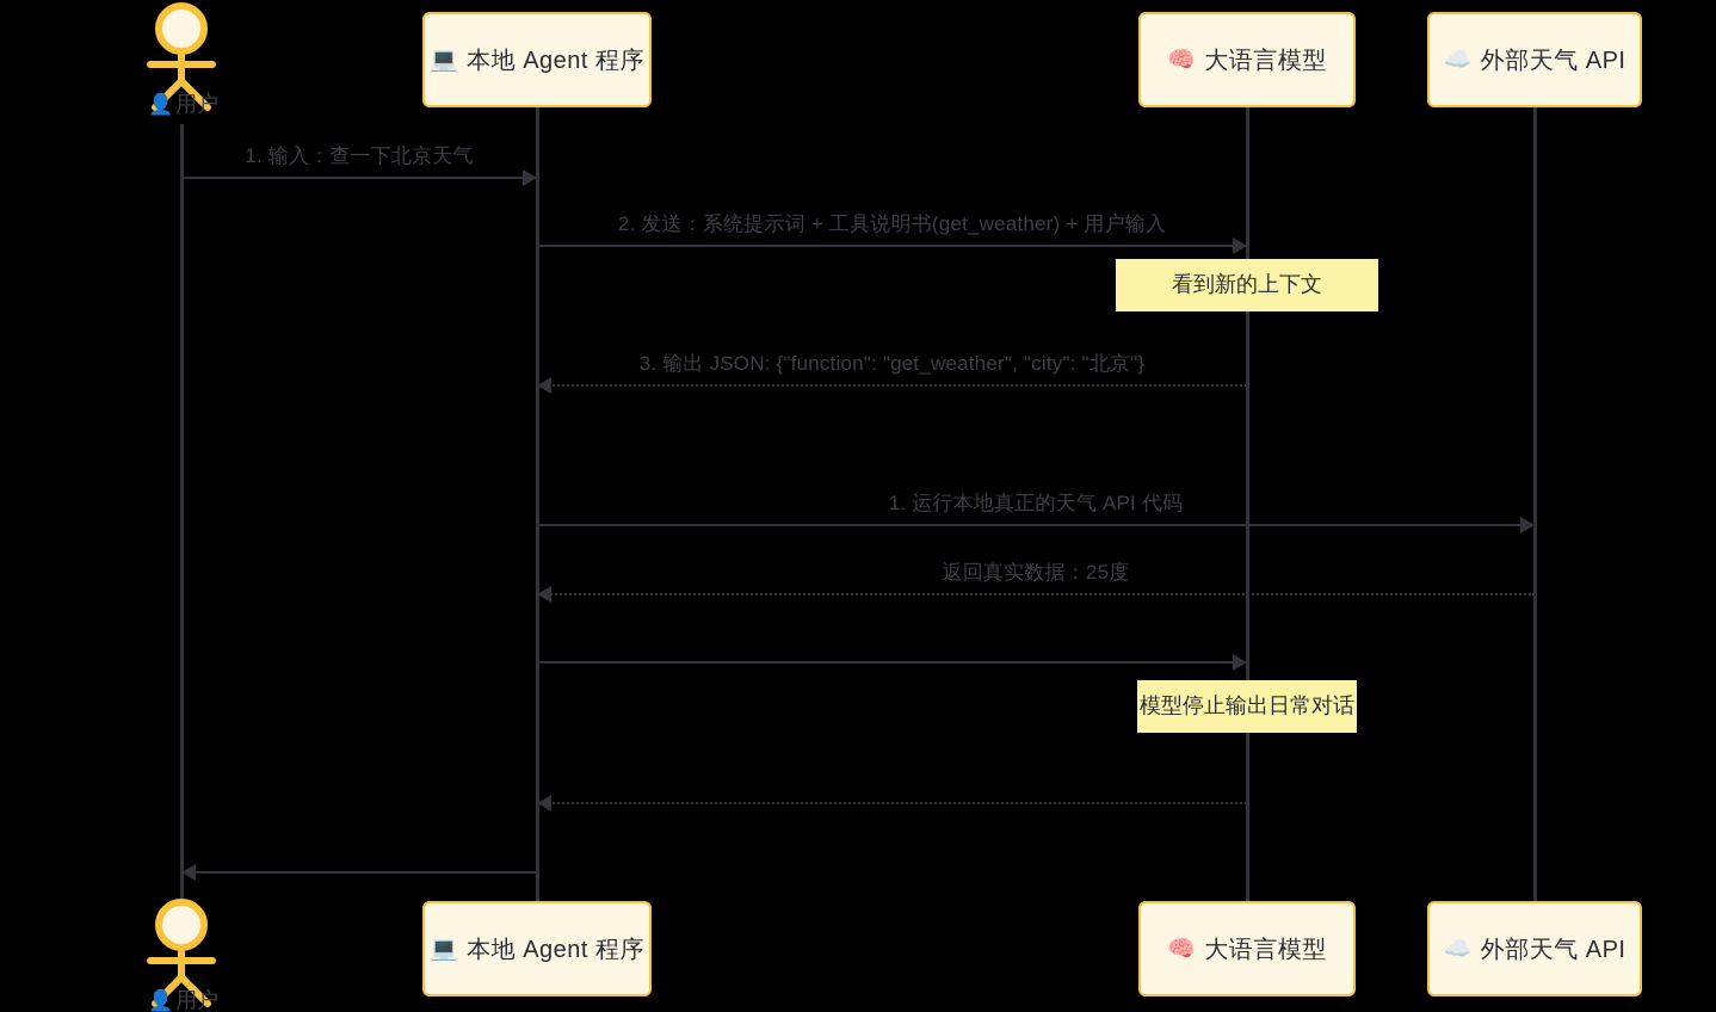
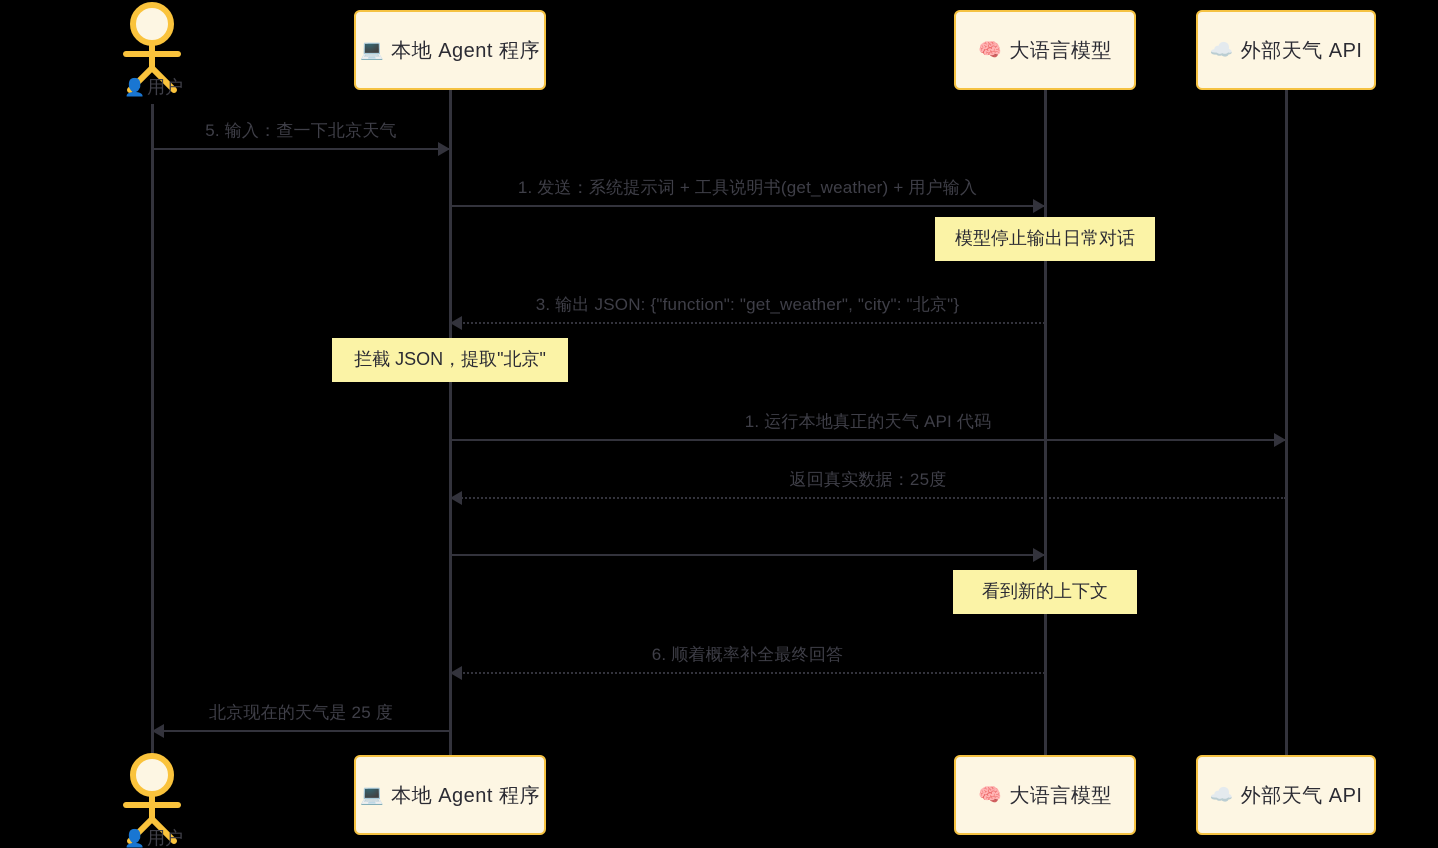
  👤用户
  👤用户
  💻
  本地 Agent 程序
  🧠
  大语言模型
  ☁️
  外部天气 API
  💻
  本地 Agent 程序
  🧠
  大语言模型
  ☁️
  外部天气 API
- 1. 输入：查一下北京天气
+ 5. 输入：查一下北京天气
- 2. 发送：系统提示词 + 工具说明书(get_weather) + 用户输入
+ 1. 发送：系统提示词 + 工具说明书(get_weather) + 用户输入
  3. 输出 JSON: {"function": "get_weather", "city": "北京"}
  1. 运行本地真正的天气 API 代码
  返回真实数据：25度
+ 6. 顺着概率补全最终回答
+ 北京现在的天气是 25 度
- 看到新的上下文
+ 模型停止输出日常对话
+ 拦截 JSON，提取"北京"
- 模型停止输出日常对话
+ 看到新的上下文
